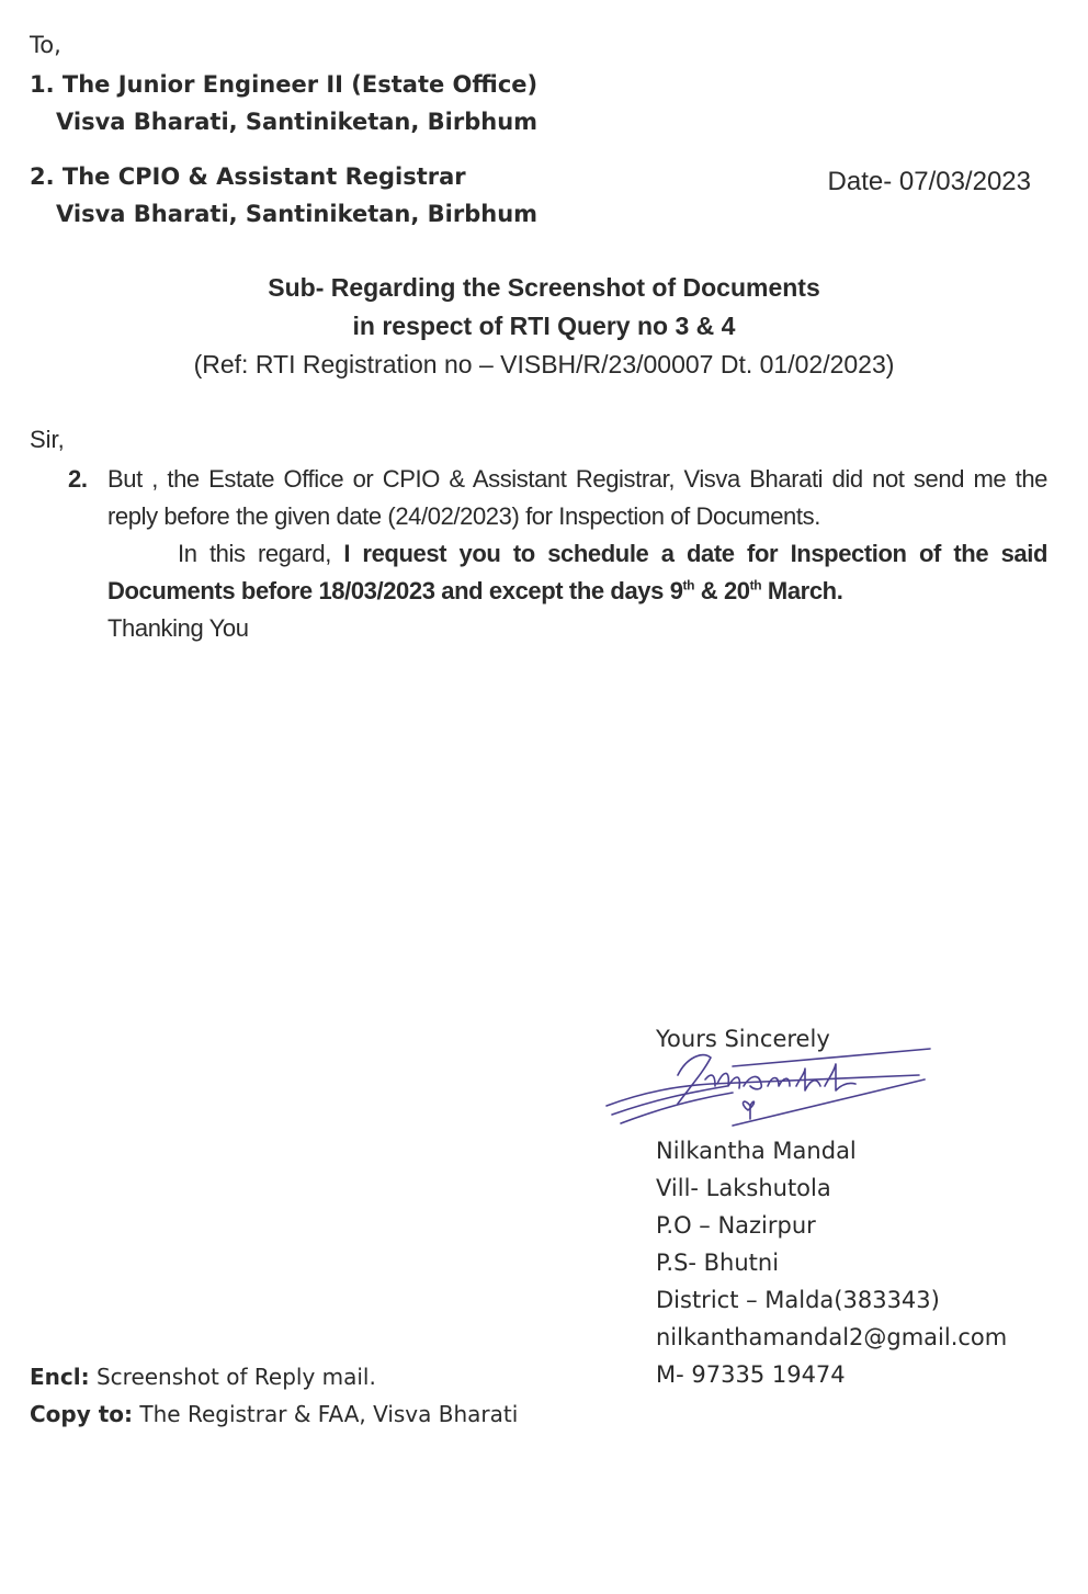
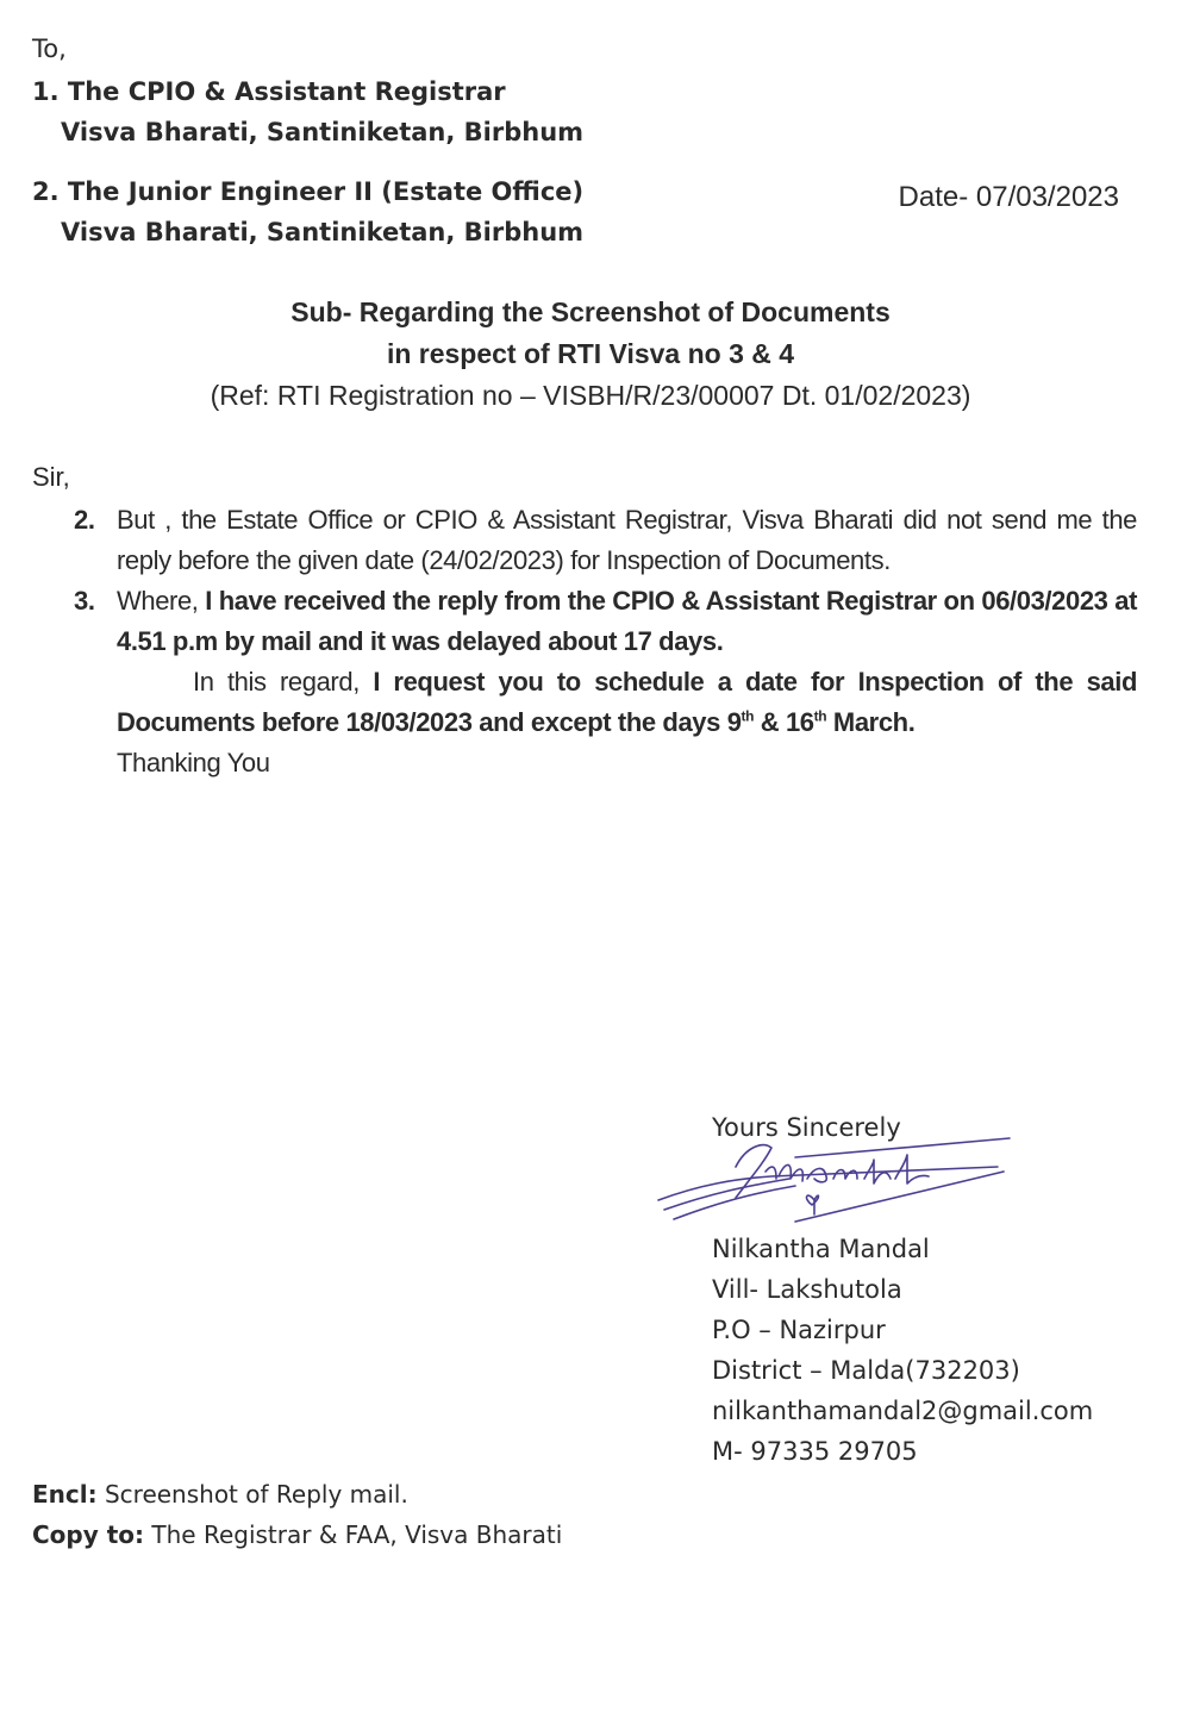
  To,
- 1. The Junior Engineer II (Estate Office)
+ 1. The CPIO & Assistant Registrar
  Visva Bharati, Santiniketan, Birbhum
- 2. The CPIO & Assistant Registrar
+ 2. The Junior Engineer II (Estate Office)
  Visva Bharati, Santiniketan, Birbhum
  Date- 07/03/2023
  Sub- Regarding the Screenshot of Documents
- in respect of RTI Query no 3 & 4
+ in respect of RTI Visva no 3 & 4
  (Ref: RTI Registration no – VISBH/R/23/00007 Dt. 01/02/2023)
  Sir,
  2.
  But , the Estate Office or CPIO & Assistant Registrar, Visva Bharati did not send me the reply before the given date (24/02/2023) for Inspection of Documents.
+ 3.
+ Where, I have received the reply from the CPIO & Assistant Registrar on 06/03/2023 at 4.51 p.m by mail and it was delayed about 17 days.
- In this regard, I request you to schedule a date for Inspection of the said Documents before 18/03/2023 and except the days 9th & 20th March.
+ In this regard, I request you to schedule a date for Inspection of the said Documents before 18/03/2023 and except the days 9th & 16th March.
  Thanking You
  Yours Sincerely
  Nilkantha Mandal
  Vill- Lakshutola
  P.O – Nazirpur
- P.S- Bhutni
- District – Malda(383343)
+ District – Malda(732203)
  nilkanthamandal2@gmail.com
- M- 97335 19474
+ M- 97335 29705
  Encl: Screenshot of Reply mail.
  Copy to: The Registrar & FAA, Visva Bharati
